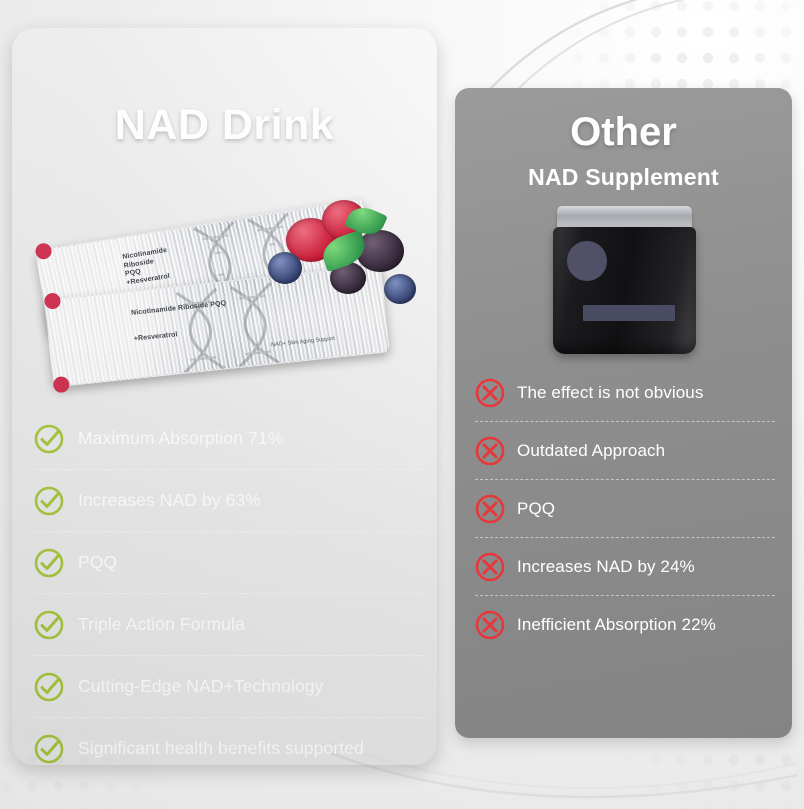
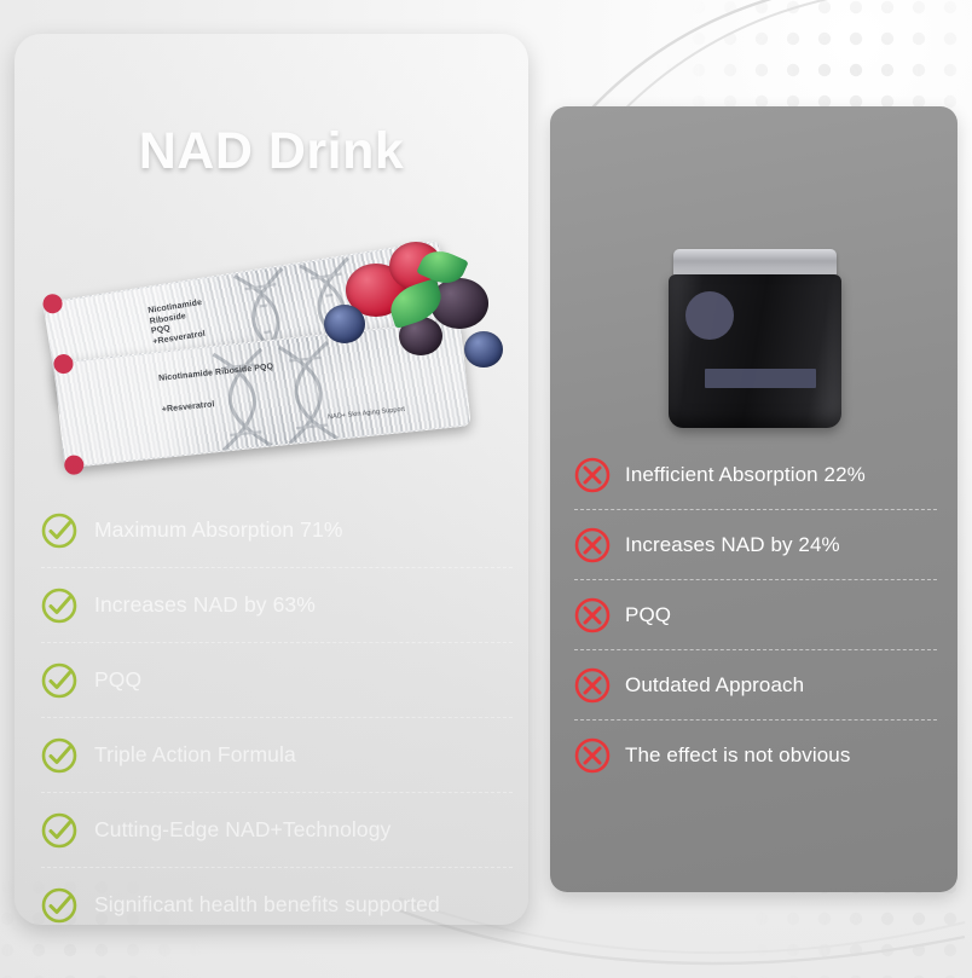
- Other
- NAD Supplement
- The effect is not obvious
+ Inefficient Absorption 22%
- Outdated Approach
+ Increases NAD by 24%
  PQQ
- Increases NAD by 24%
+ Outdated Approach
- Inefficient Absorption 22%
+ The effect is not obvious
